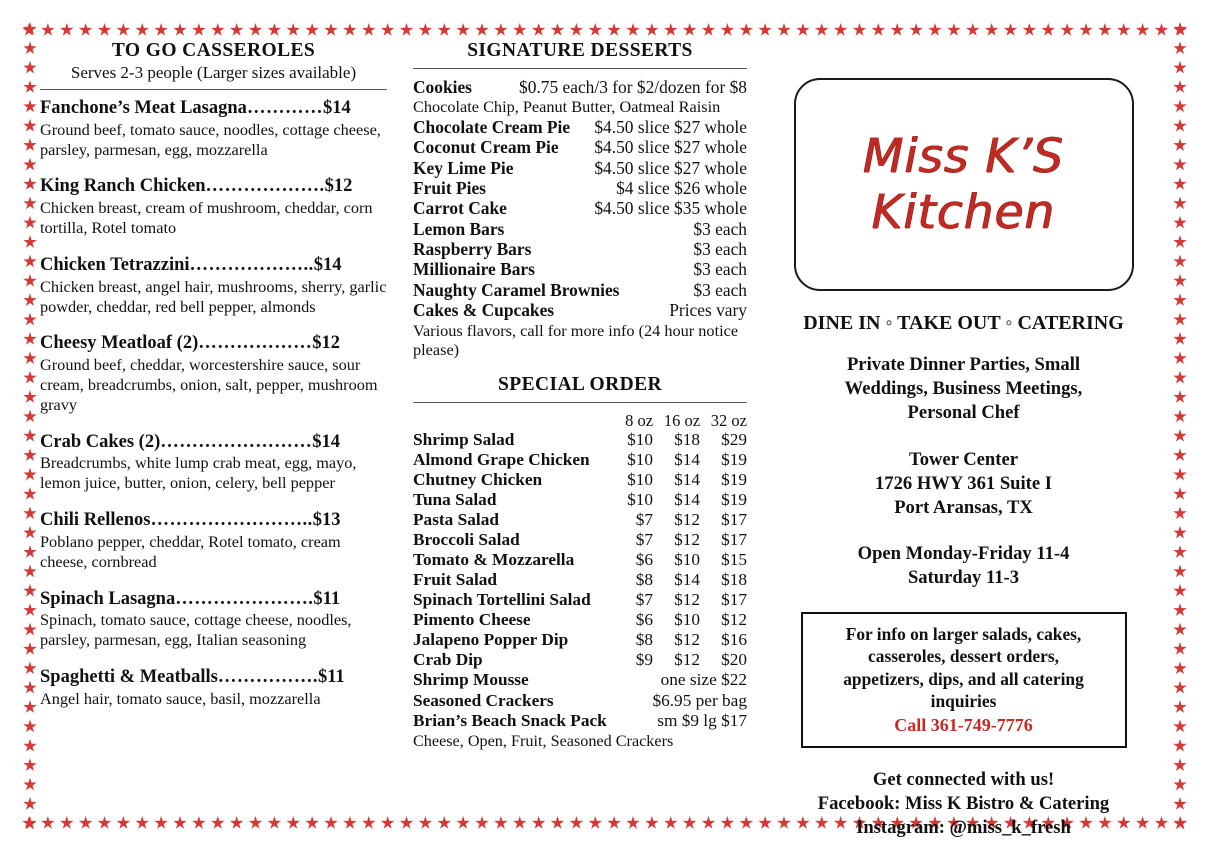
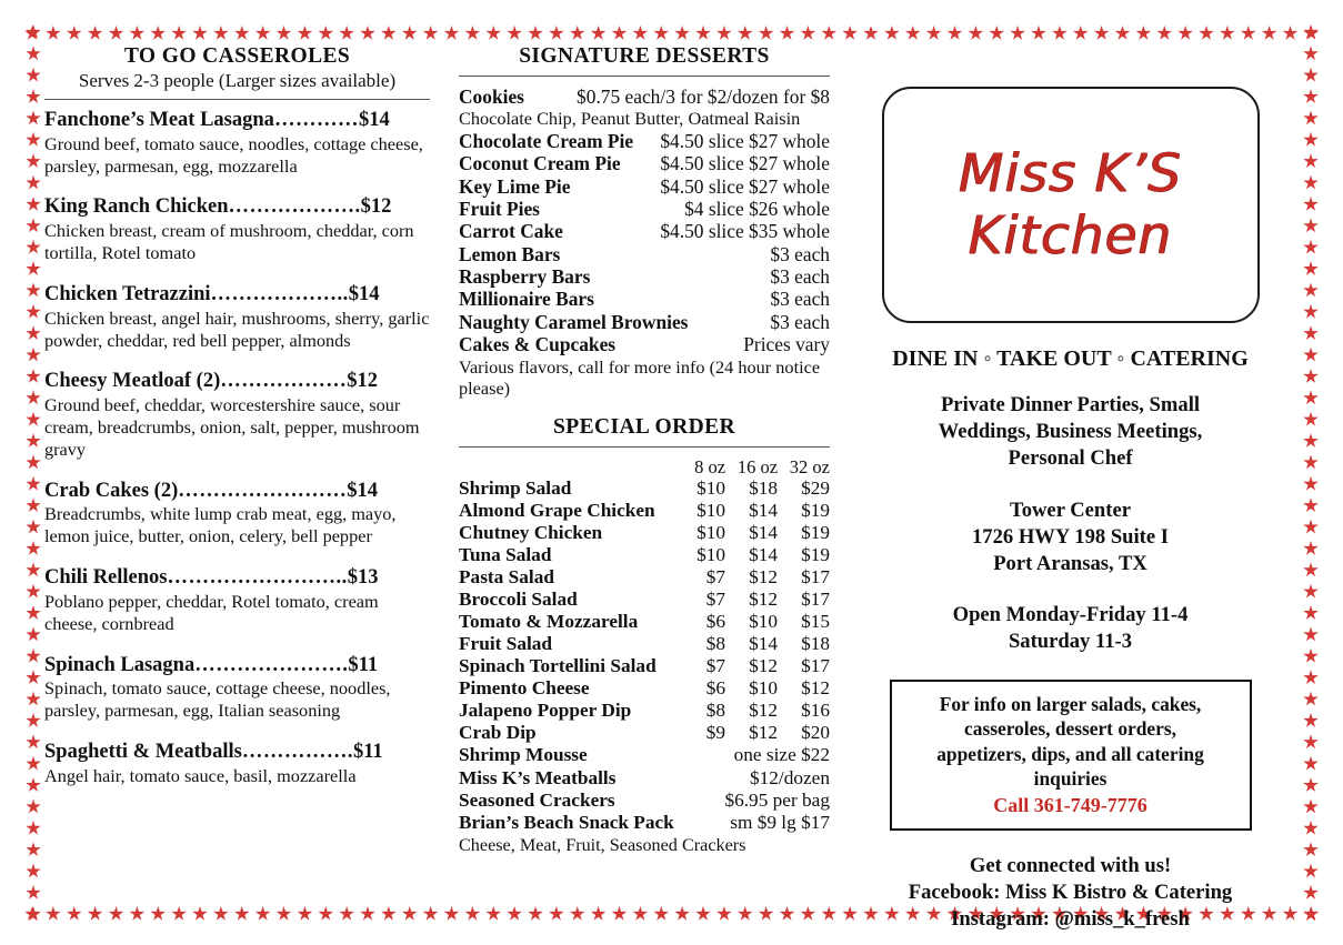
  TO GO CASSEROLES
  Serves 2-3 people (Larger sizes available)
  Fanchone’s Meat Lasagna…………$14
  Ground beef, tomato sauce, noodles, cottage cheese, parsley, parmesan, egg, mozzarella
  King Ranch Chicken……………….$12
  Chicken breast, cream of mushroom, cheddar, corn tortilla, Rotel tomato
  Chicken Tetrazzini………………..$14
  Chicken breast, angel hair, mushrooms, sherry, garlic powder, cheddar, red bell pepper, almonds
  Cheesy Meatloaf (2)………………$12
  Ground beef, cheddar, worcestershire sauce, sour cream, breadcrumbs, onion, salt, pepper, mushroom gravy
  Crab Cakes (2)……………………$14
  Breadcrumbs, white lump crab meat, egg, mayo, lemon juice, butter, onion, celery, bell pepper
  Chili Rellenos……………………..$13
  Poblano pepper, cheddar, Rotel tomato, cream cheese, cornbread
  Spinach Lasagna………………….$11
  Spinach, tomato sauce, cottage cheese, noodles, parsley, parmesan, egg, Italian seasoning
  Spaghetti & Meatballs…………….$11
  Angel hair, tomato sauce, basil, mozzarella
  SIGNATURE DESSERTS
  Cookies
  $0.75 each/3 for $2/dozen for $8
  Chocolate Chip, Peanut Butter, Oatmeal Raisin
  Chocolate Cream Pie
  $4.50 slice $27 whole
  Coconut Cream Pie
  $4.50 slice $27 whole
  Key Lime Pie
  $4.50 slice $27 whole
  Fruit Pies
  $4 slice $26 whole
  Carrot Cake
  $4.50 slice $35 whole
  Lemon Bars
  $3 each
  Raspberry Bars
  $3 each
  Millionaire Bars
  $3 each
  Naughty Caramel Brownies
  $3 each
  Cakes & Cupcakes
  Prices vary
  Various flavors, call for more info (24 hour notice please)
  SPECIAL ORDER
  	8 oz	16 oz	32 oz
  Shrimp Salad	$10	$18	$29
  Almond Grape Chicken	$10	$14	$19
  Chutney Chicken	$10	$14	$19
  Tuna Salad	$10	$14	$19
  Pasta Salad	$7	$12	$17
  Broccoli Salad	$7	$12	$17
  Tomato & Mozzarella	$6	$10	$15
  Fruit Salad	$8	$14	$18
  Spinach Tortellini Salad	$7	$12	$17
  Pimento Cheese	$6	$10	$12
  Jalapeno Popper Dip	$8	$12	$16
  Crab Dip	$9	$12	$20
  Shrimp Mousse	one size $22
+ Miss K’s Meatballs	$12/dozen
  Seasoned Crackers	$6.95 per bag
  Brian’s Beach Snack Pack	sm $9 lg $17
- Cheese, Open, Fruit, Seasoned Crackers
+ Cheese, Meat, Fruit, Seasoned Crackers
  Miss K’S
  Kitchen
  DINE IN ◦ TAKE OUT ◦ CATERING
  Private Dinner Parties, Small
  Weddings, Business Meetings,
  Personal Chef
  Tower Center
- 1726 HWY 361 Suite I
+ 1726 HWY 198 Suite I
  Port Aransas, TX
  Open Monday-Friday 11-4
  Saturday 11-3
  For info on larger salads, cakes,
  casseroles, dessert orders,
  appetizers, dips, and all catering
  inquiries
  Call 361-749-7776
  Get connected with us!
  Facebook: Miss K Bistro & Catering
  Instagram: @miss_k_fresh
